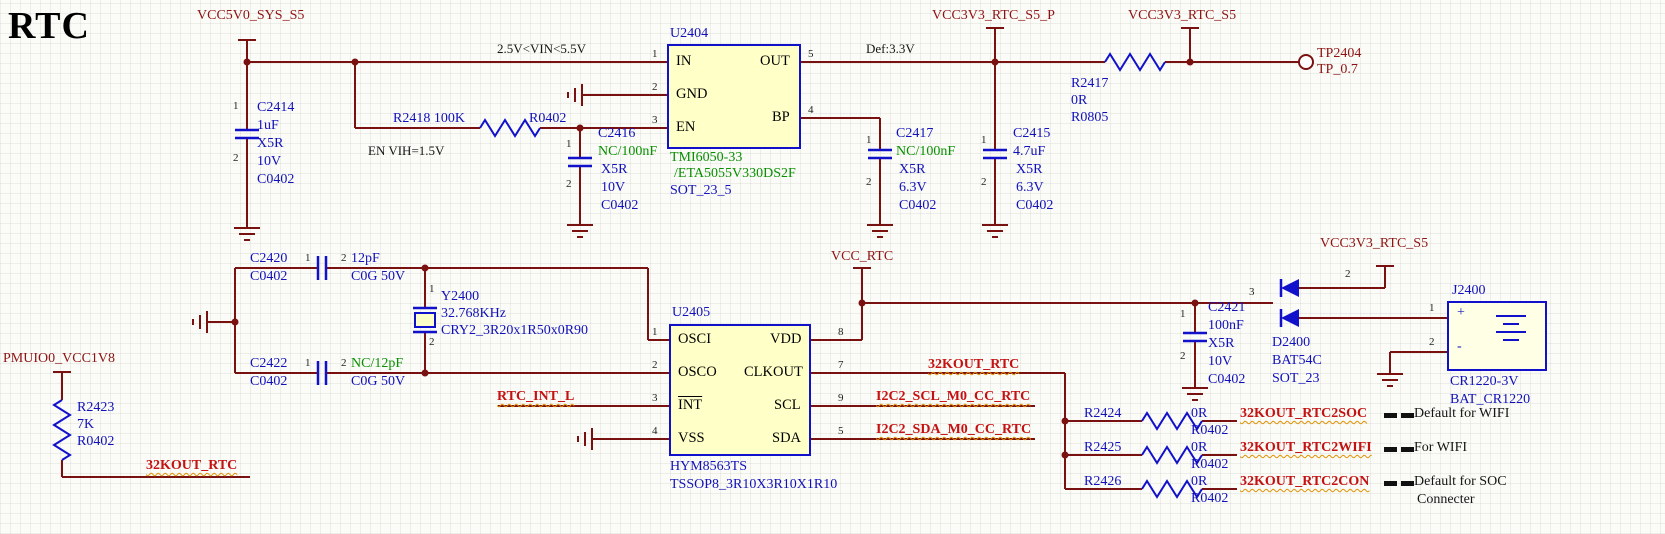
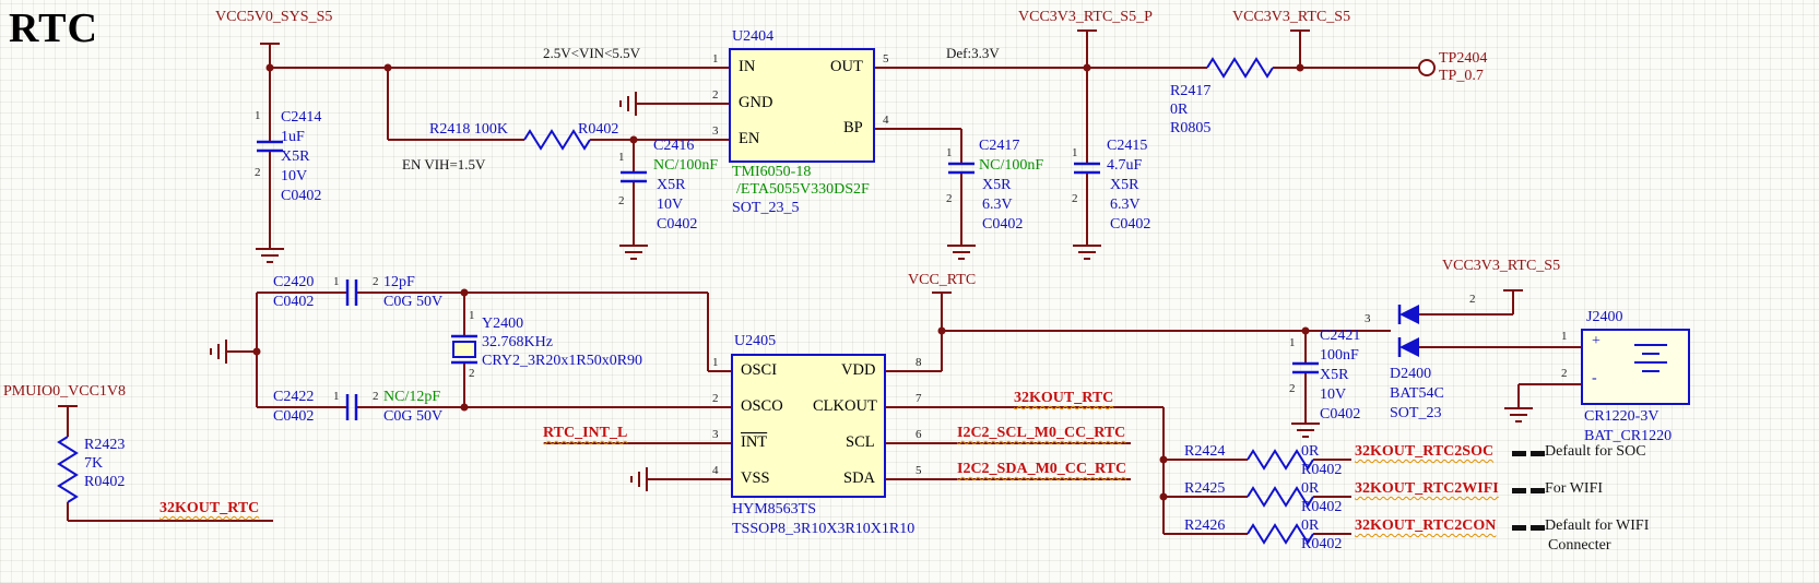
  RTC
  VCC5V0_SYS_S5
  VCC3V3_RTC_S5_P
  VCC3V3_RTC_S5
  VCC3V3_RTC_S5
  VCC_RTC
  PMUIO0_VCC1V8
  2.5V<VIN<5.5V
  Def:3.3V
  EN VIH=1.5V
  U2404
  IN
  GND
  EN
  OUT
  BP
  1
  2
  3
  5
  4
- TMI6050-33
+ TMI6050-18
  /ETA5055V330DS2F
  SOT_23_5
  C2414
  1uF
  X5R
  10V
  C0402
  1
  2
  R2418 100K
  R0402
  C2416
  NC/100nF
  X5R
  10V
  C0402
  1
  2
  C2417
  NC/100nF
  X5R
  6.3V
  C0402
  1
  2
  C2415
  4.7uF
  X5R
  6.3V
  C0402
  1
  2
  R2417
  0R
  R0805
  TP2404
  TP_0.7
  C2420
  1
  2
  12pF
  C0402
  C0G 50V
  C2422
  1
  2
  NC/12pF
  C0402
  C0G 50V
  Y2400
  32.768KHz
  CRY2_3R20x1R50x0R90
  1
  2
  U2405
  OSCI
  OSCO
  INT
  VSS
  VDD
  CLKOUT
  SCL
  SDA
  1
  2
  3
  4
  8
  7
- 9
+ 6
  5
  HYM8563TS
  TSSOP8_3R10X3R10X1R10
  RTC_INT_L
  I2C2_SCL_M0_CC_RTC
  I2C2_SDA_M0_CC_RTC
  32KOUT_RTC
  32KOUT_RTC
  32KOUT_RTC2SOC
  32KOUT_RTC2WIFI
  32KOUT_RTC2CON
  R2423
  7K
  R0402
  R2424
  0R
  R0402
  R2425
  0R
  R0402
  R2426
  0R
  R0402
  C2421
  100nF
  X5R
  10V
  C0402
  1
  2
  D2400
  BAT54C
  SOT_23
  3
  2
  J2400
  1
  2
  +
  -
  CR1220-3V
  BAT_CR1220
- Default for WIFI
+ Default for SOC
  For WIFI
- Default for SOC
+ Default for WIFI
  Connecter
